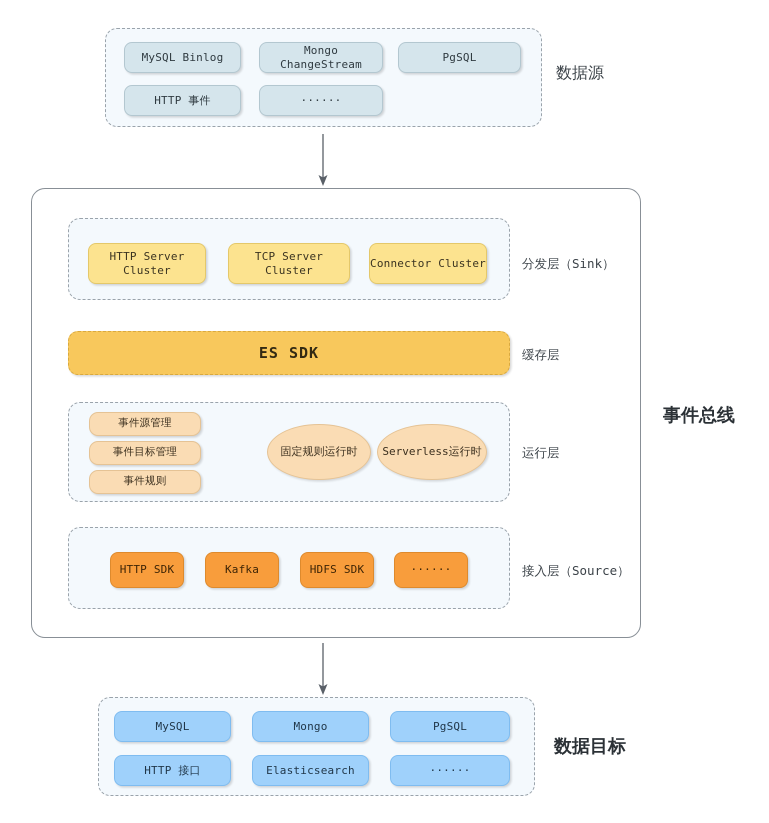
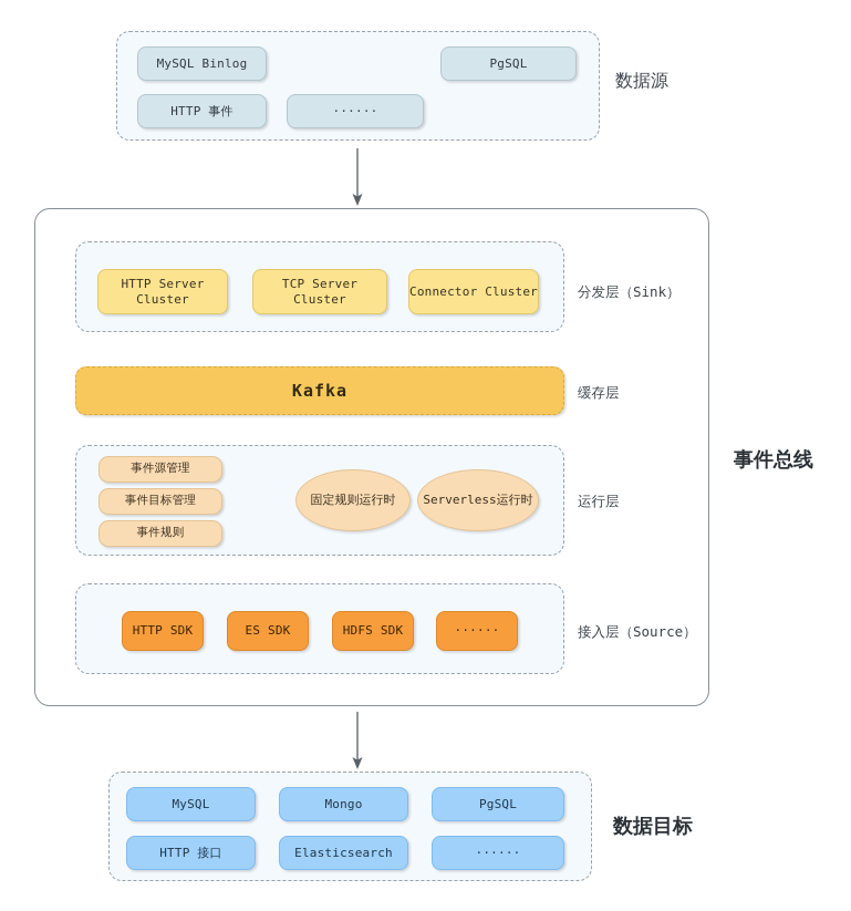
  MySQL Binlog
- Mongo ChangeStream
  PgSQL
  HTTP 事件
  ······
  数据源
  HTTP Server Cluster
  TCP Server Cluster
  Connector Cluster
  分发层（Sink）
- ES SDK
+ Kafka
  缓存层
  事件源管理
  事件目标管理
  事件规则
  固定规则运行时
  Serverless运行时
  运行层
  HTTP SDK
- Kafka
+ ES SDK
  HDFS SDK
  ······
  接入层（Source）
  事件总线
  MySQL
  Mongo
  PgSQL
  HTTP 接口
  Elasticsearch
  ······
  数据目标
